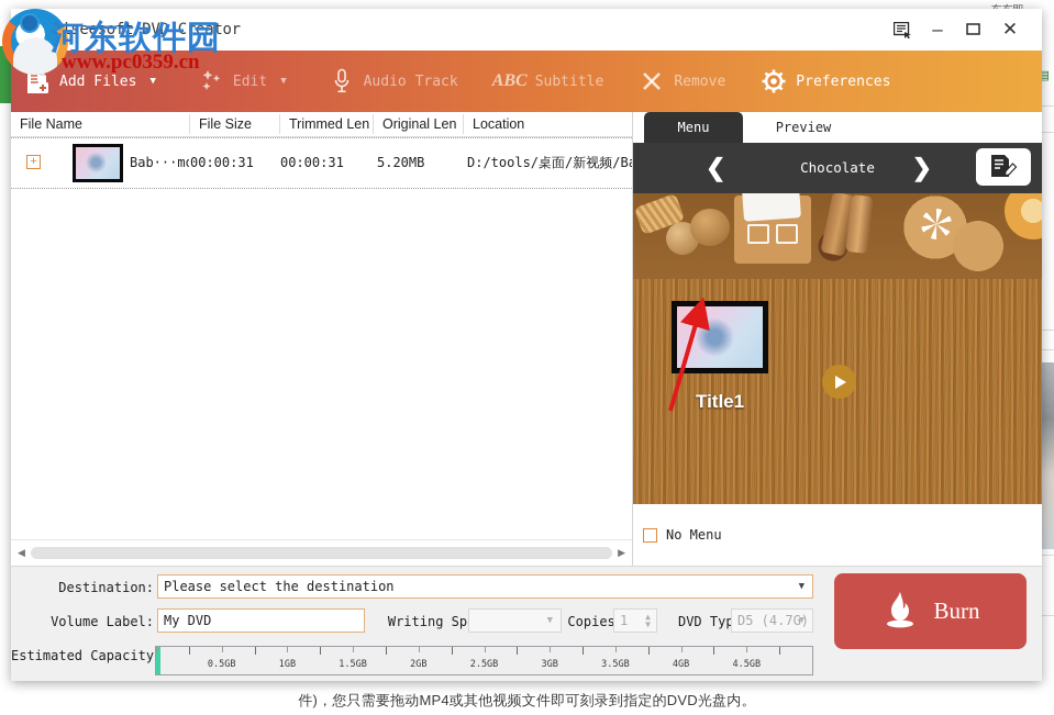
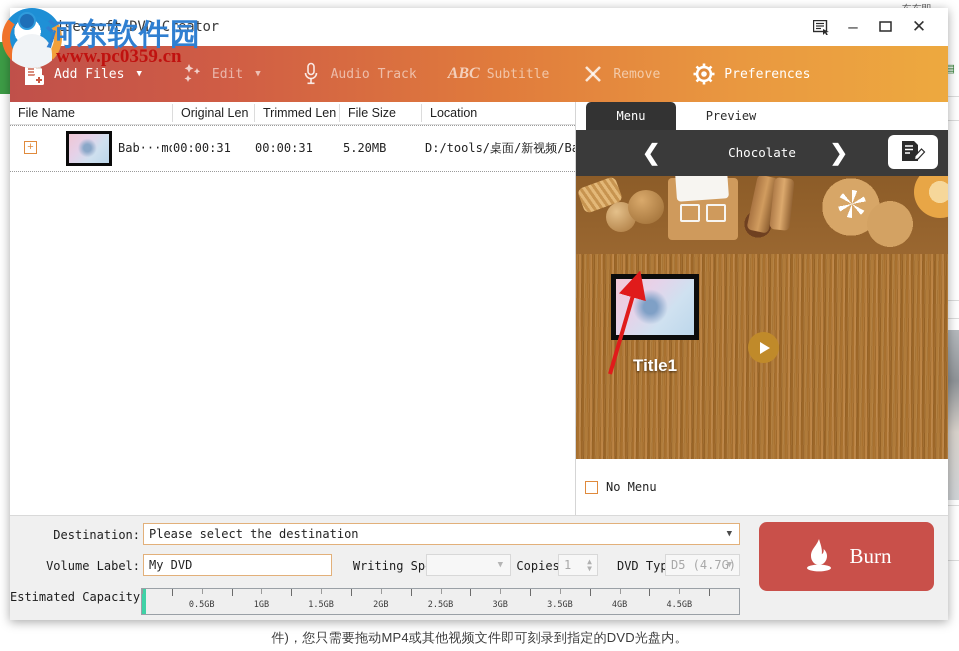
  ▤
  件)，您只需要拖动MP4或其他视频文件即可刻录到指定的DVD光盘内。
  seesoft DVD Creator
  –
  ✕
  Add Files
  ▼
  Edit
  ▼
  Audio Track
  ABC
  Subtitle
  Remove
  Preferences
  File Name
- File Size
+ Original Len
  Trimmed Len
- Original Len
+ File Size
  Location
  +
  Bab···m
  00:00:31
  00:00:31
  5.20MB
  D:/tools/桌面/新视频/B
- ◀
- ▶
  Menu
  Preview
  Chocolate
  ❮
  ❯
  Title1
  No Menu
  Destination:
  Please select the destination
  ▼
  Volume Label:
  My DVD
  ▼
  Copies
  1
  ▲
  ▼
  DVD Typ
  D5 (4.7G)
  ▼
  Estimated Capacity
  Burn
  0.5GB
  1GB
  1.5GB
  2GB
  2.5GB
  3GB
  3.5GB
  4GB
  4.5GB
  河东软件园
  www.pc0359.cn
